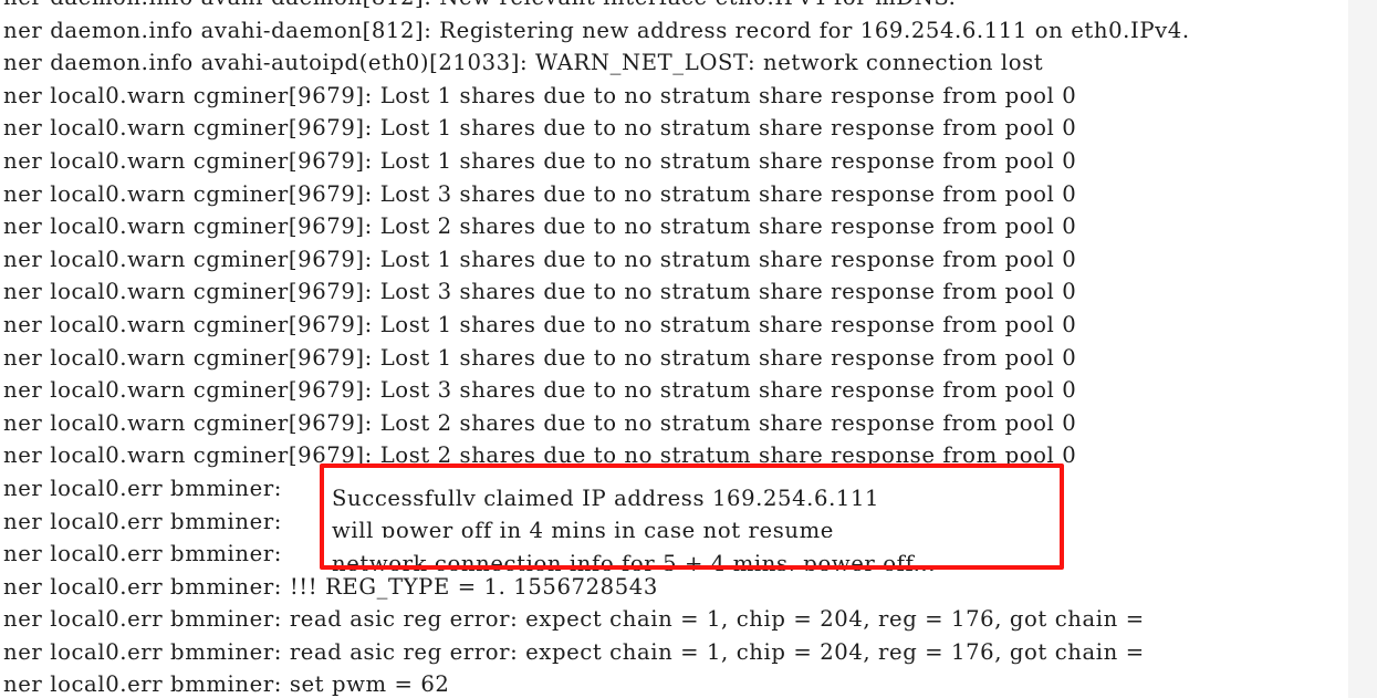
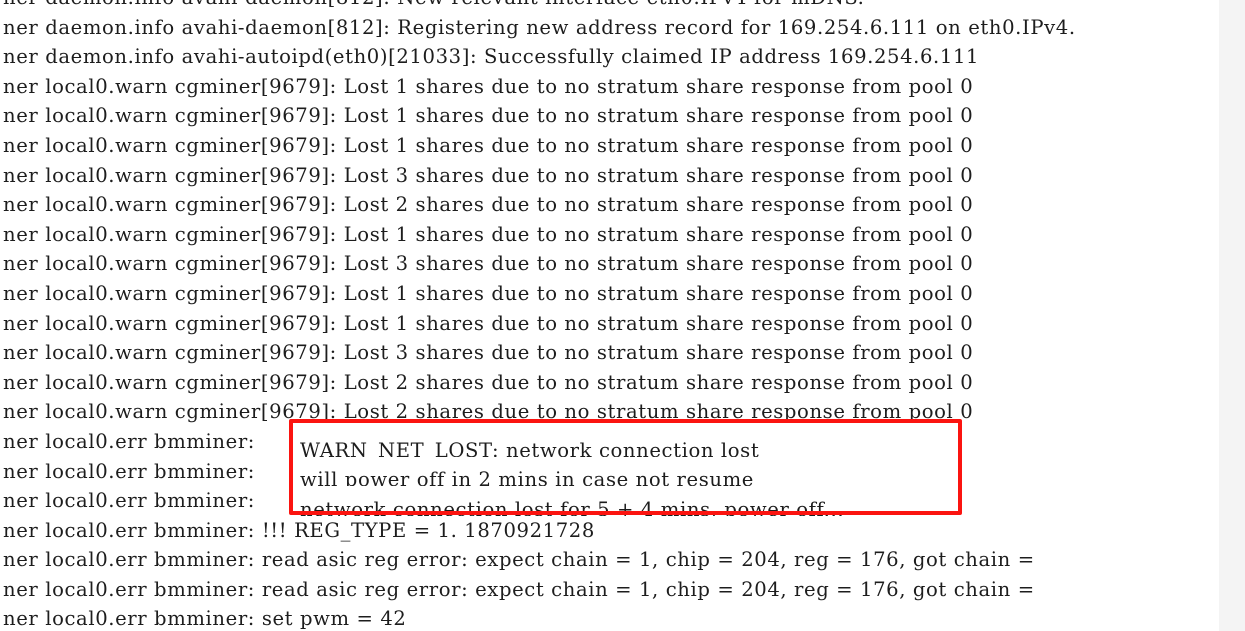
  ner daemon.info avahi-daemon[812]: Registering new address record for 169.254.6.111 on eth0.IPv4.
- ner daemon.info avahi-autoipd(eth0)[21033]: WARN_NET_LOST: network connection lost
+ ner daemon.info avahi-autoipd(eth0)[21033]: Successfully claimed IP address 169.254.6.111
  ner local0.warn cgminer[9679]: Lost 1 shares due to no stratum share response from pool 0
  ner local0.warn cgminer[9679]: Lost 1 shares due to no stratum share response from pool 0
  ner local0.warn cgminer[9679]: Lost 1 shares due to no stratum share response from pool 0
  ner local0.warn cgminer[9679]: Lost 3 shares due to no stratum share response from pool 0
  ner local0.warn cgminer[9679]: Lost 2 shares due to no stratum share response from pool 0
  ner local0.warn cgminer[9679]: Lost 1 shares due to no stratum share response from pool 0
  ner local0.warn cgminer[9679]: Lost 3 shares due to no stratum share response from pool 0
  ner local0.warn cgminer[9679]: Lost 1 shares due to no stratum share response from pool 0
  ner local0.warn cgminer[9679]: Lost 1 shares due to no stratum share response from pool 0
  ner local0.warn cgminer[9679]: Lost 3 shares due to no stratum share response from pool 0
  ner local0.warn cgminer[9679]: Lost 2 shares due to no stratum share response from pool 0
  ner local0.warn cgminer[9679]: Lost 2 shares due to no stratum share response from pool 0
- ner local0.err bmminer: Successfully claimed IP address 169.254.6.111
+ ner local0.err bmminer: WARN_NET_LOST: network connection lost
- ner local0.err bmminer: will power off in 4 mins in case not resume
+ ner local0.err bmminer: will power off in 2 mins in case not resume
- ner local0.err bmminer: network connection info for 5 + 4 mins, power off...
+ ner local0.err bmminer: network connection lost for 5 + 4 mins, power off...
- ner local0.err bmminer: !!! REG_TYPE = 1. 1556728543
+ ner local0.err bmminer: !!! REG_TYPE = 1. 1870921728
  ner local0.err bmminer: read asic reg error: expect chain = 1, chip = 204, reg = 176, got chain =
  ner local0.err bmminer: read asic reg error: expect chain = 1, chip = 204, reg = 176, got chain =
- ner local0.err bmminer: set pwm = 62
+ ner local0.err bmminer: set pwm = 42
